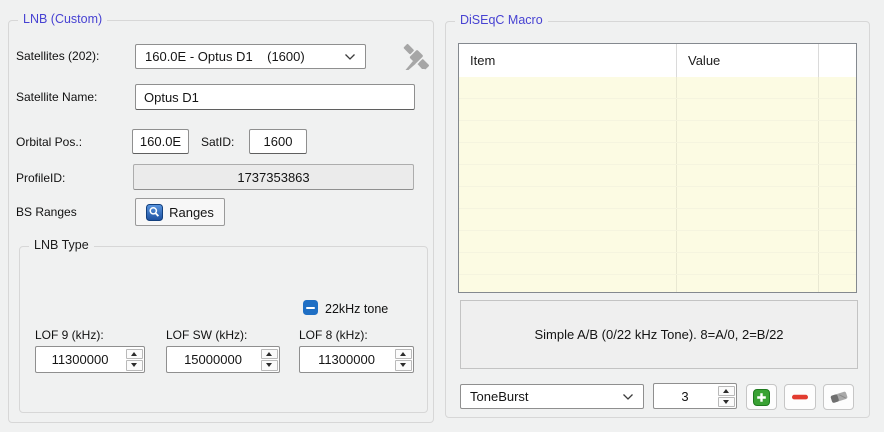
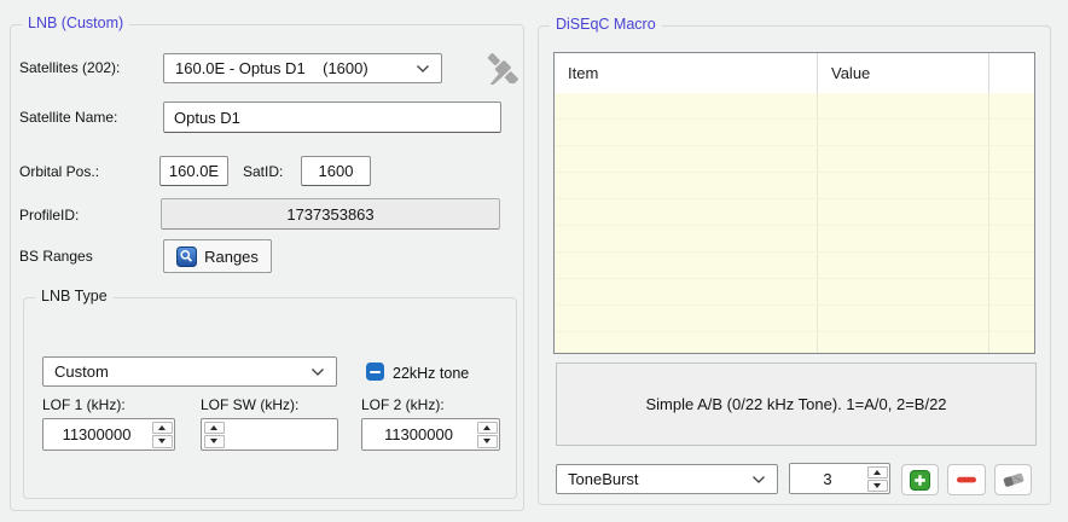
  LNB (Custom)
  Satellites (202):
  160.0E - Optus D1 (1600)
  Satellite Name:
  Optus D1
  Orbital Pos.:
  160.0E
  SatID:
  1600
  ProfileID:
  1737353863
  BS Ranges
  Ranges
  LNB Type
+ Custom
  22kHz tone
- LOF 9 (kHz):
+ LOF 1 (kHz):
  LOF SW (kHz):
- LOF 8 (kHz):
+ LOF 2 (kHz):
  11300000
- 15000000
  11300000
  DiSEqC Macro
  Item
  Value
- Simple A/B (0/22 kHz Tone). 8=A/0, 2=B/22
+ Simple A/B (0/22 kHz Tone). 1=A/0, 2=B/22
  ToneBurst
  3
